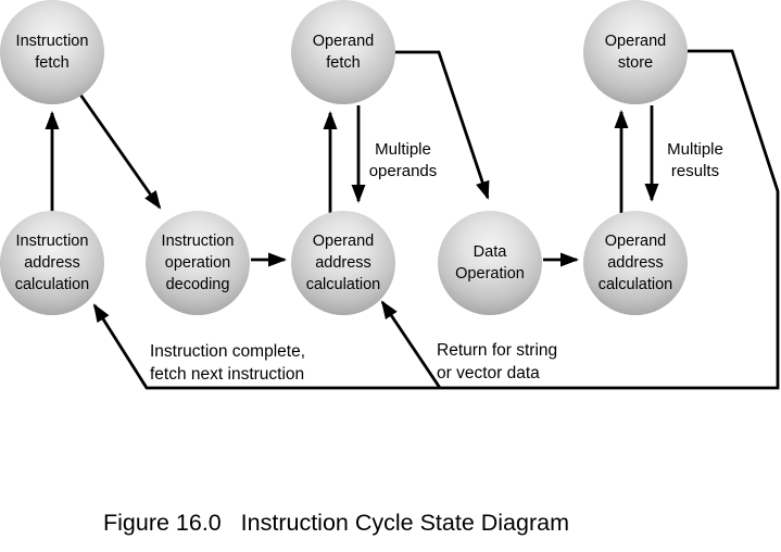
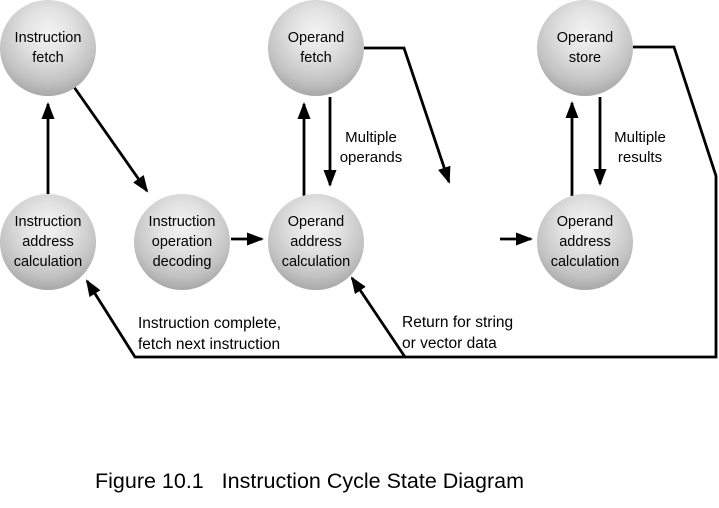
  Instruction
  fetch
  Operand
  fetch
  Operand
  store
  Instruction
  address
  calculation
  Instruction
  operation
  decoding
  Operand
  address
  calculation
- Data
- Operation
  Operand
  address
  calculation
  Multiple
  operands
  Multiple
  results
  Instruction complete,
  fetch next instruction
  Return for string
  or vector data
- Figure 16.0 Instruction Cycle State Diagram
+ Figure 10.1 Instruction Cycle State Diagram
